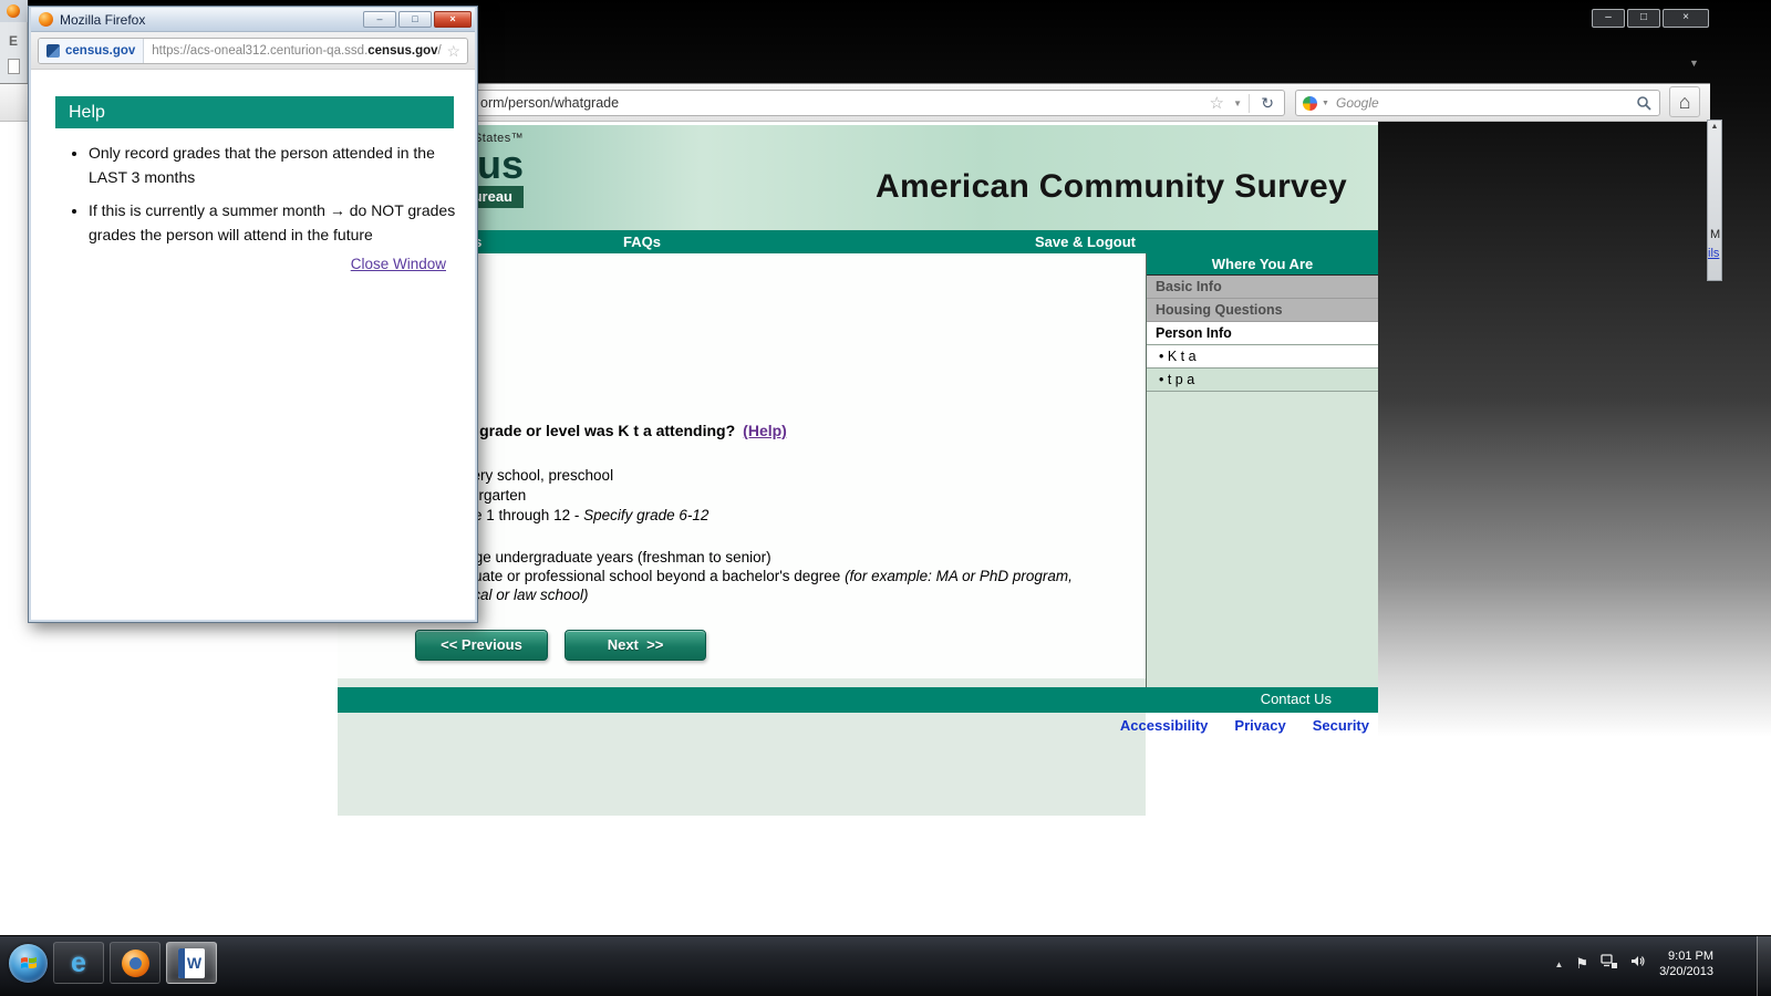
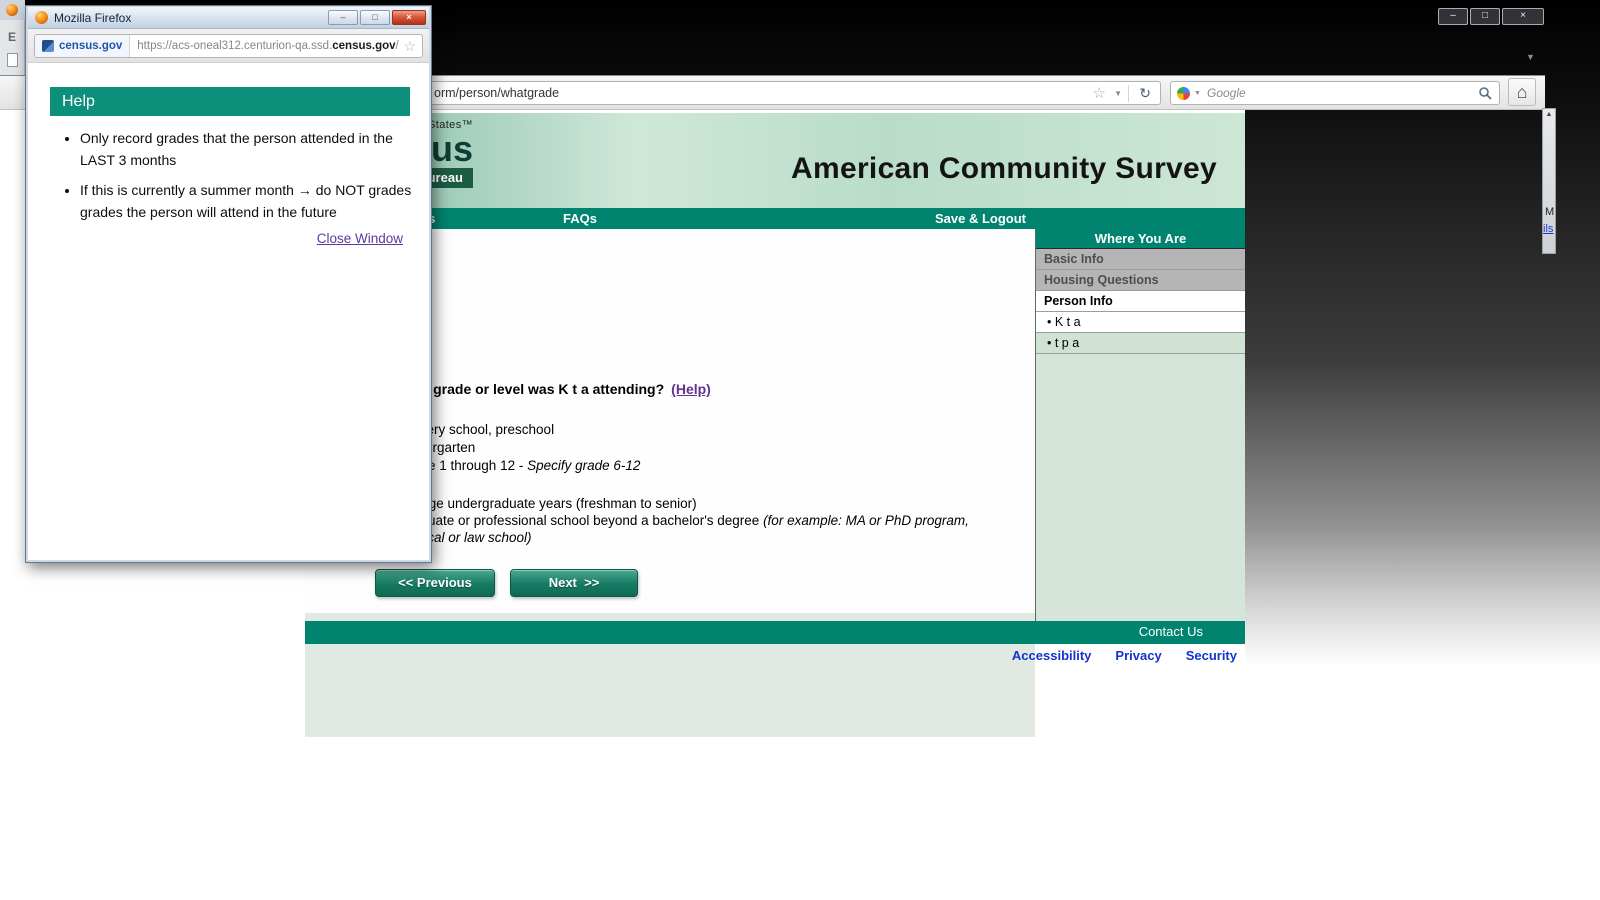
  E
  –
  □
  ×
  ▼
  orm/person/whatgrade
  ☆
  ▼
  ↻
  Google
  ⌂
  M
  ils
  American Community Survey
  FAQs
  Save & Logout
  grade or level was K t a attending? (Help)
  ry school, preschool
  1 through 12 - Specify grade 6-12
  ge undergraduate years (freshman to senior)
  ate or professional school beyond a bachelor's degree (for example: MA or PhD program, al or law school)
  << Previous
  Next >>
  Where You Are
  Basic Info
  Housing Questions
  Person Info
  • K t a
  • t p a
  Contact Us
  Accessibility
  Privacy
  Security
  Mozilla Firefox
  –
  □
  ×
  census.gov
  https://acs-oneal312.centurion-qa.ssd.census.gov/
  ☆
  Help
  Only record grades that the person attended in the LAST 3 months
  If this is currently a summer month → do NOT grades grades the person will attend in the future
  Close Window
- e
- W
- ▲
- ⚑
- 9:01 PM
- 3/20/2013
